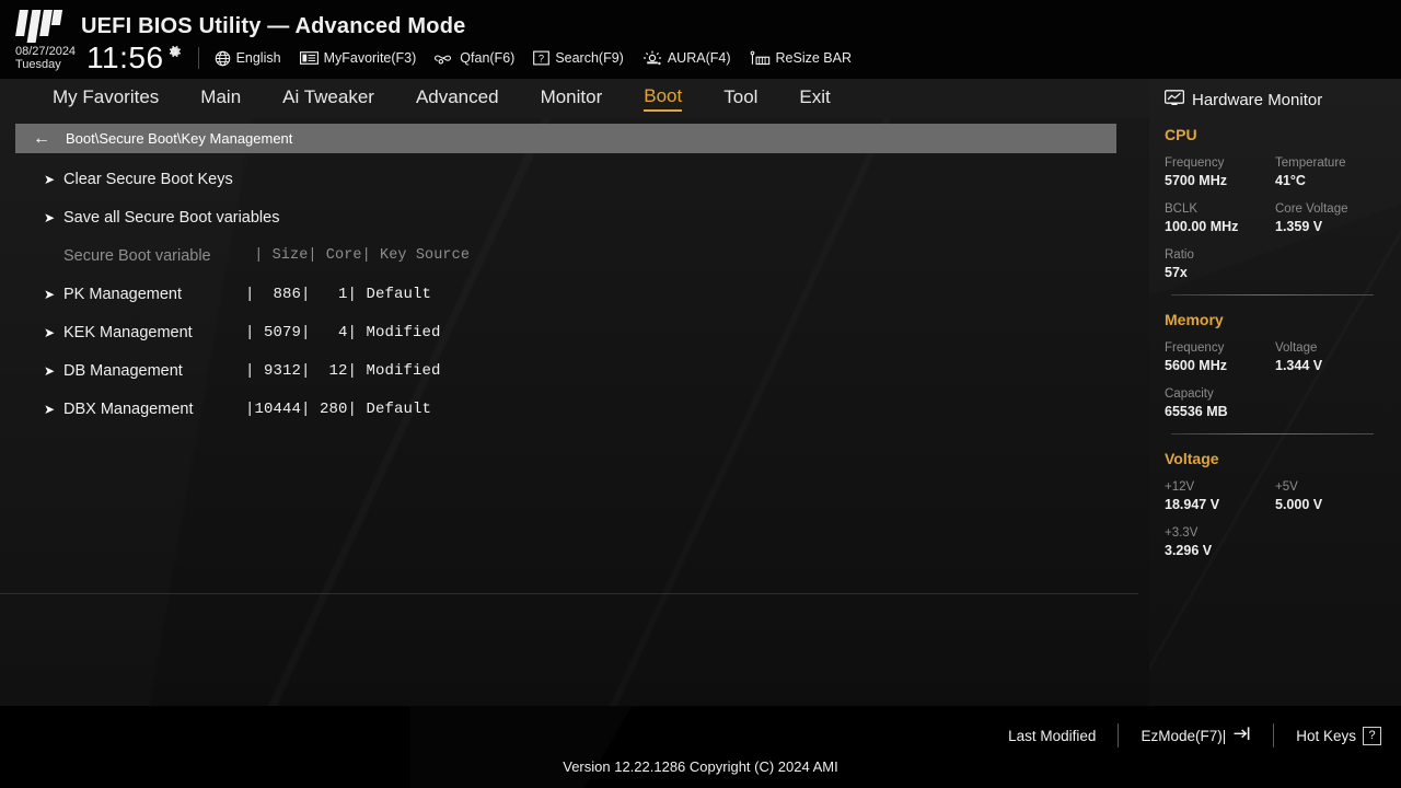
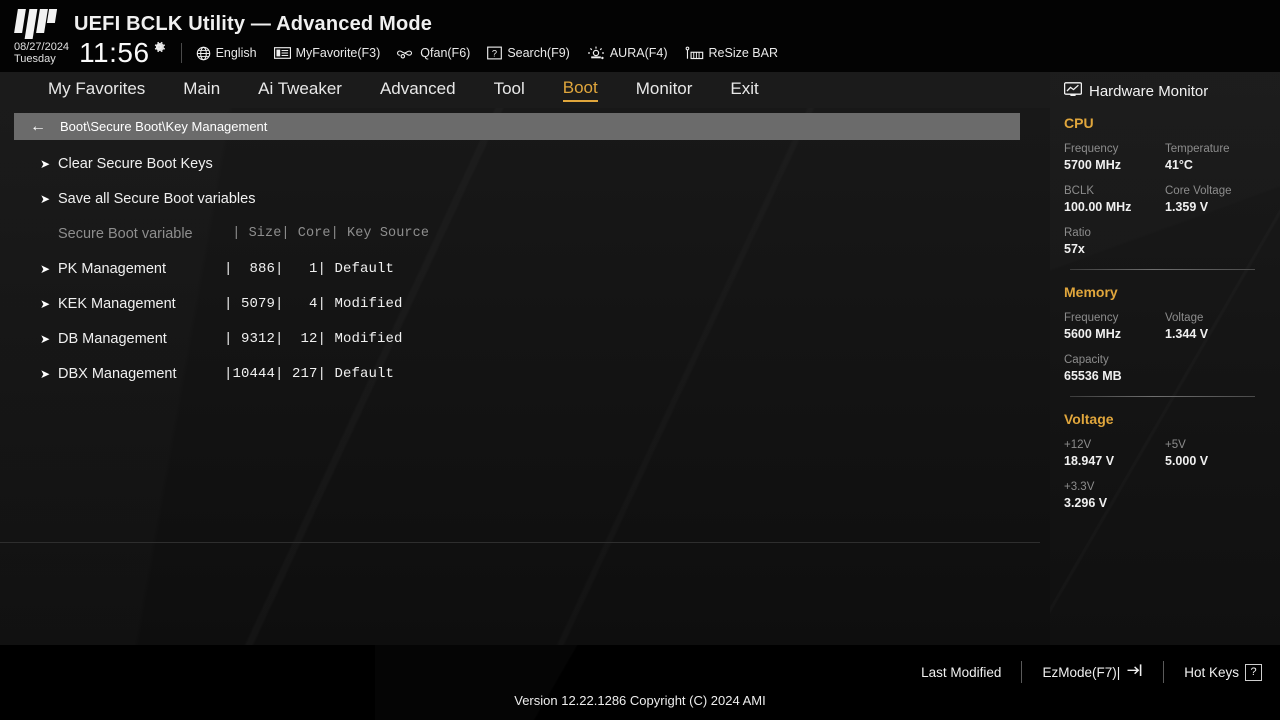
- UEFI BIOS Utility — Advanced Mode
+ UEFI BCLK Utility — Advanced Mode
  08/27/2024
  Tuesday
  11:56
  English
  MyFavorite(F3)
  Qfan(F6)
  ?
  Search(F9)
  AURA(F4)
  ReSize BAR
  My Favorites
  Main
  Ai Tweaker
  Advanced
- Monitor
+ Tool
  Boot
- Tool
+ Monitor
  Exit
  ←
  Boot\Secure Boot\Key Management
  ➤
  Clear Secure Boot Keys
  ➤
  Save all Secure Boot variables
  Secure Boot variable
  | Size| Core| Key Source
  ➤
  PK Management
  | 886| 1| Default
  ➤
  KEK Management
  | 5079| 4| Modified
  ➤
  DB Management
  | 9312| 12| Modified
  ➤
  DBX Management
- |10444| 280| Default
+ |10444| 217| Default
  Hardware Monitor
  CPU
  Frequency
  5700 MHz
  Temperature
  41°C
  BCLK
  100.00 MHz
  Core Voltage
  1.359 V
  Ratio
  57x
  Memory
  Frequency
  5600 MHz
  Voltage
  1.344 V
  Capacity
  65536 MB
  Voltage
  +12V
  18.947 V
  +5V
  5.000 V
  +3.3V
  3.296 V
  Last Modified
  EzMode(F7)|
  Hot Keys
  ?
  Version 12.22.1286 Copyright (C) 2024 AMI
